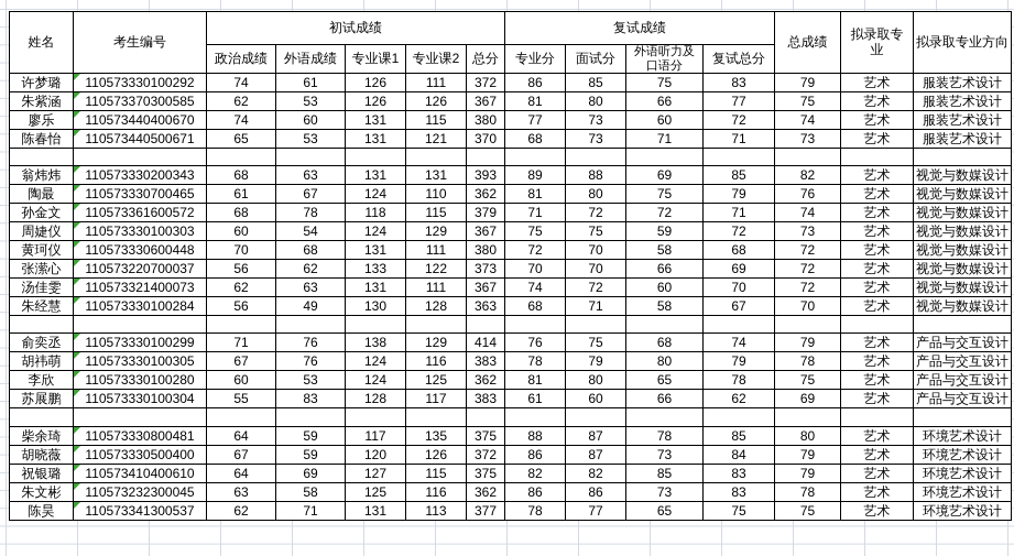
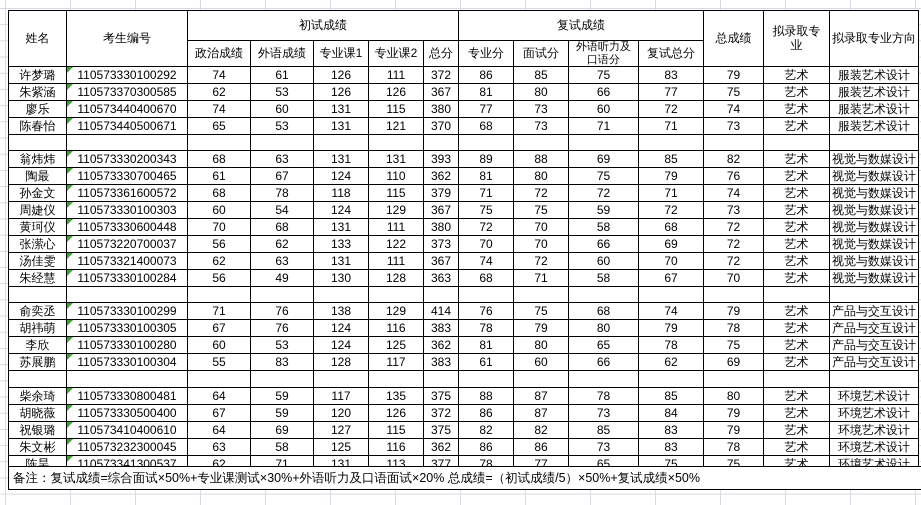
  姓名	考生编号	初试成绩	复试成绩	总成绩	拟录取专 业	拟录取专业方向
  政治成绩	外语成绩	专业课1	专业课2	总分	专业分	面试分	外语听力及 口语分	复试总分
  许梦璐	110573330100292	74	61	126	111	372	86	85	75	83	79	艺术	服装艺术设计
  朱紫涵	110573370300585	62	53	126	126	367	81	80	66	77	75	艺术	服装艺术设计
  廖乐	110573440400670	74	60	131	115	380	77	73	60	72	74	艺术	服装艺术设计
  陈春怡	110573440500671	65	53	131	121	370	68	73	71	71	73	艺术	服装艺术设计
  翁炜炜	110573330200343	68	63	131	131	393	89	88	69	85	82	艺术	视觉与数媒设计
  陶最	110573330700465	61	67	124	110	362	81	80	75	79	76	艺术	视觉与数媒设计
  孙金文	110573361600572	68	78	118	115	379	71	72	72	71	74	艺术	视觉与数媒设计
  周婕仪	110573330100303	60	54	124	129	367	75	75	59	72	73	艺术	视觉与数媒设计
  黄珂仪	110573330600448	70	68	131	111	380	72	70	58	68	72	艺术	视觉与数媒设计
  张潆心	110573220700037	56	62	133	122	373	70	70	66	69	72	艺术	视觉与数媒设计
  汤佳雯	110573321400073	62	63	131	111	367	74	72	60	70	72	艺术	视觉与数媒设计
  朱经慧	110573330100284	56	49	130	128	363	68	71	58	67	70	艺术	视觉与数媒设计
  俞奕丞	110573330100299	71	76	138	129	414	76	75	68	74	79	艺术	产品与交互设计
  胡祎萌	110573330100305	67	76	124	116	383	78	79	80	79	78	艺术	产品与交互设计
  李欣	110573330100280	60	53	124	125	362	81	80	65	78	75	艺术	产品与交互设计
  苏展鹏	110573330100304	55	83	128	117	383	61	60	66	62	69	艺术	产品与交互设计
  柴余琦	110573330800481	64	59	117	135	375	88	87	78	85	80	艺术	环境艺术设计
  胡晓薇	110573330500400	67	59	120	126	372	86	87	73	84	79	艺术	环境艺术设计
  祝银璐	110573410400610	64	69	127	115	375	82	82	85	83	79	艺术	环境艺术设计
  朱文彬	110573232300045	63	58	125	116	362	86	86	73	83	78	艺术	环境艺术设计
  陈昊	110573341300537	62	71	131	113	377	78	77	65	75	75	艺术	环境艺术设计
+ 备注：复试成绩=综合面试×50%+专业课测试×30%+外语听力及口语面试×20% 总成绩=（初试成绩/5）×50%+复试成绩×50%
